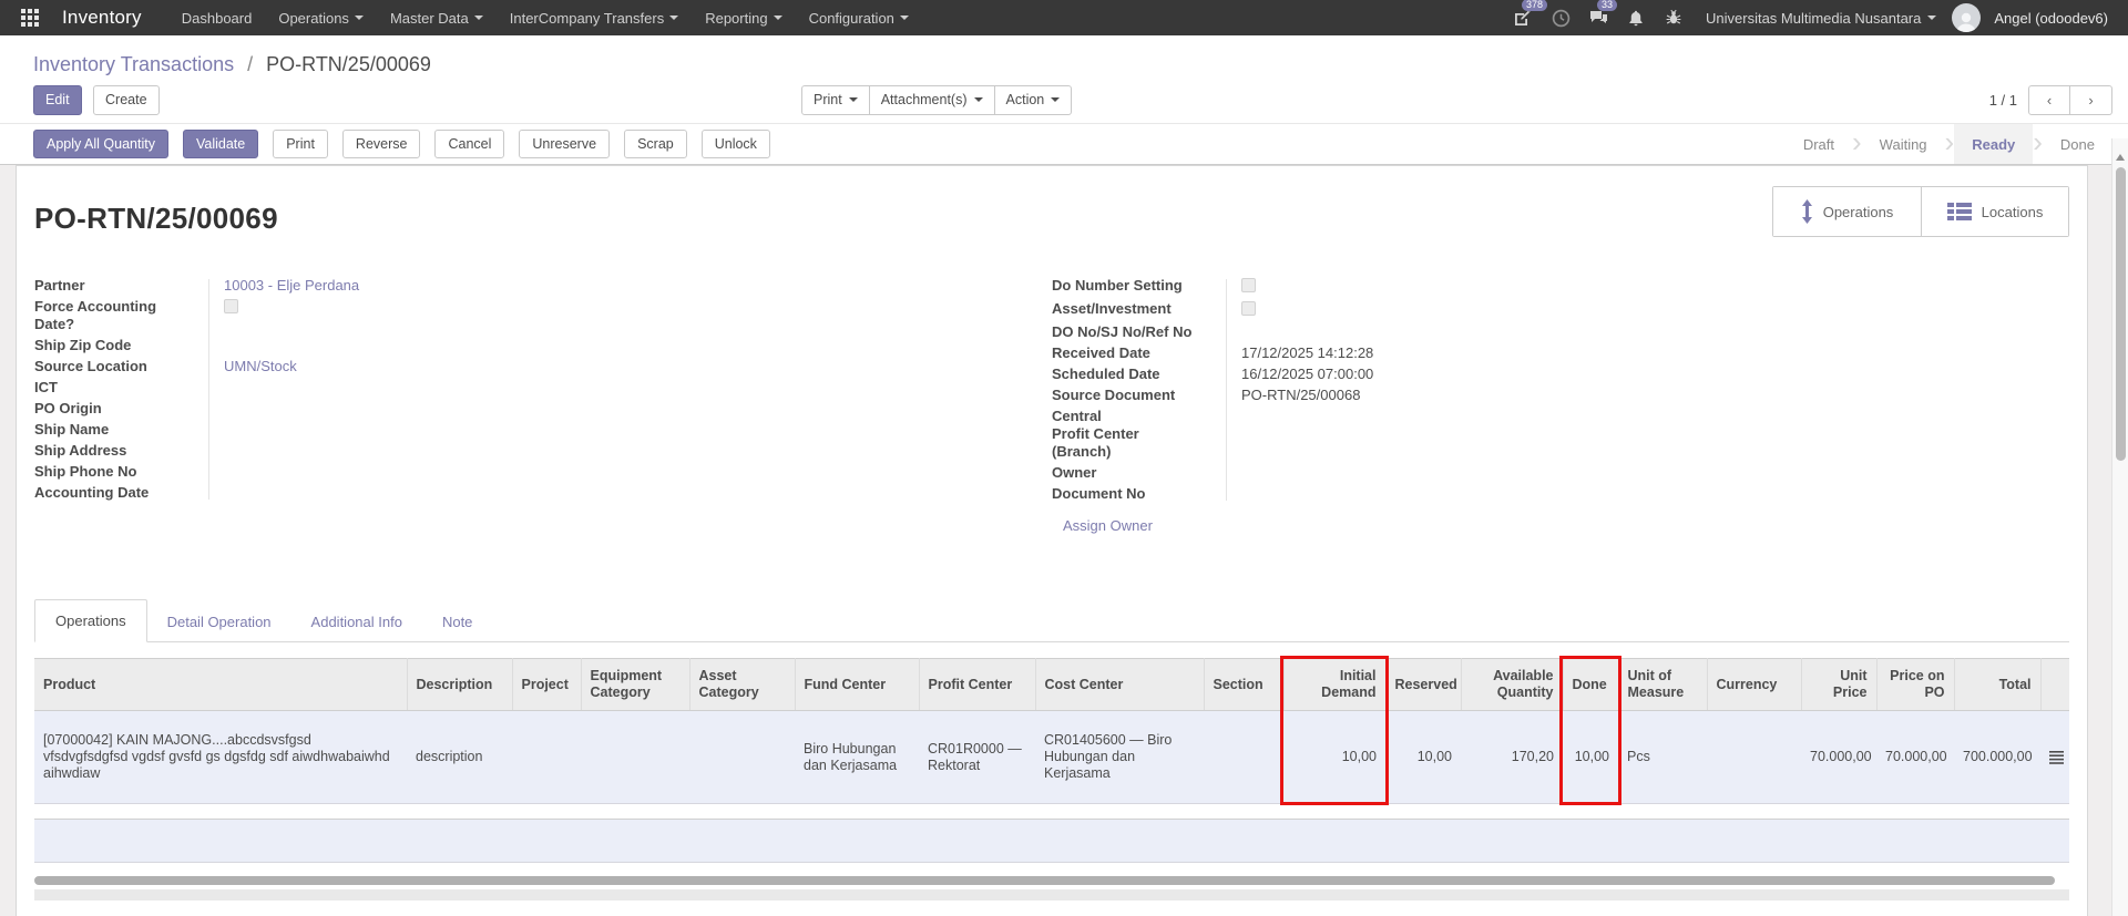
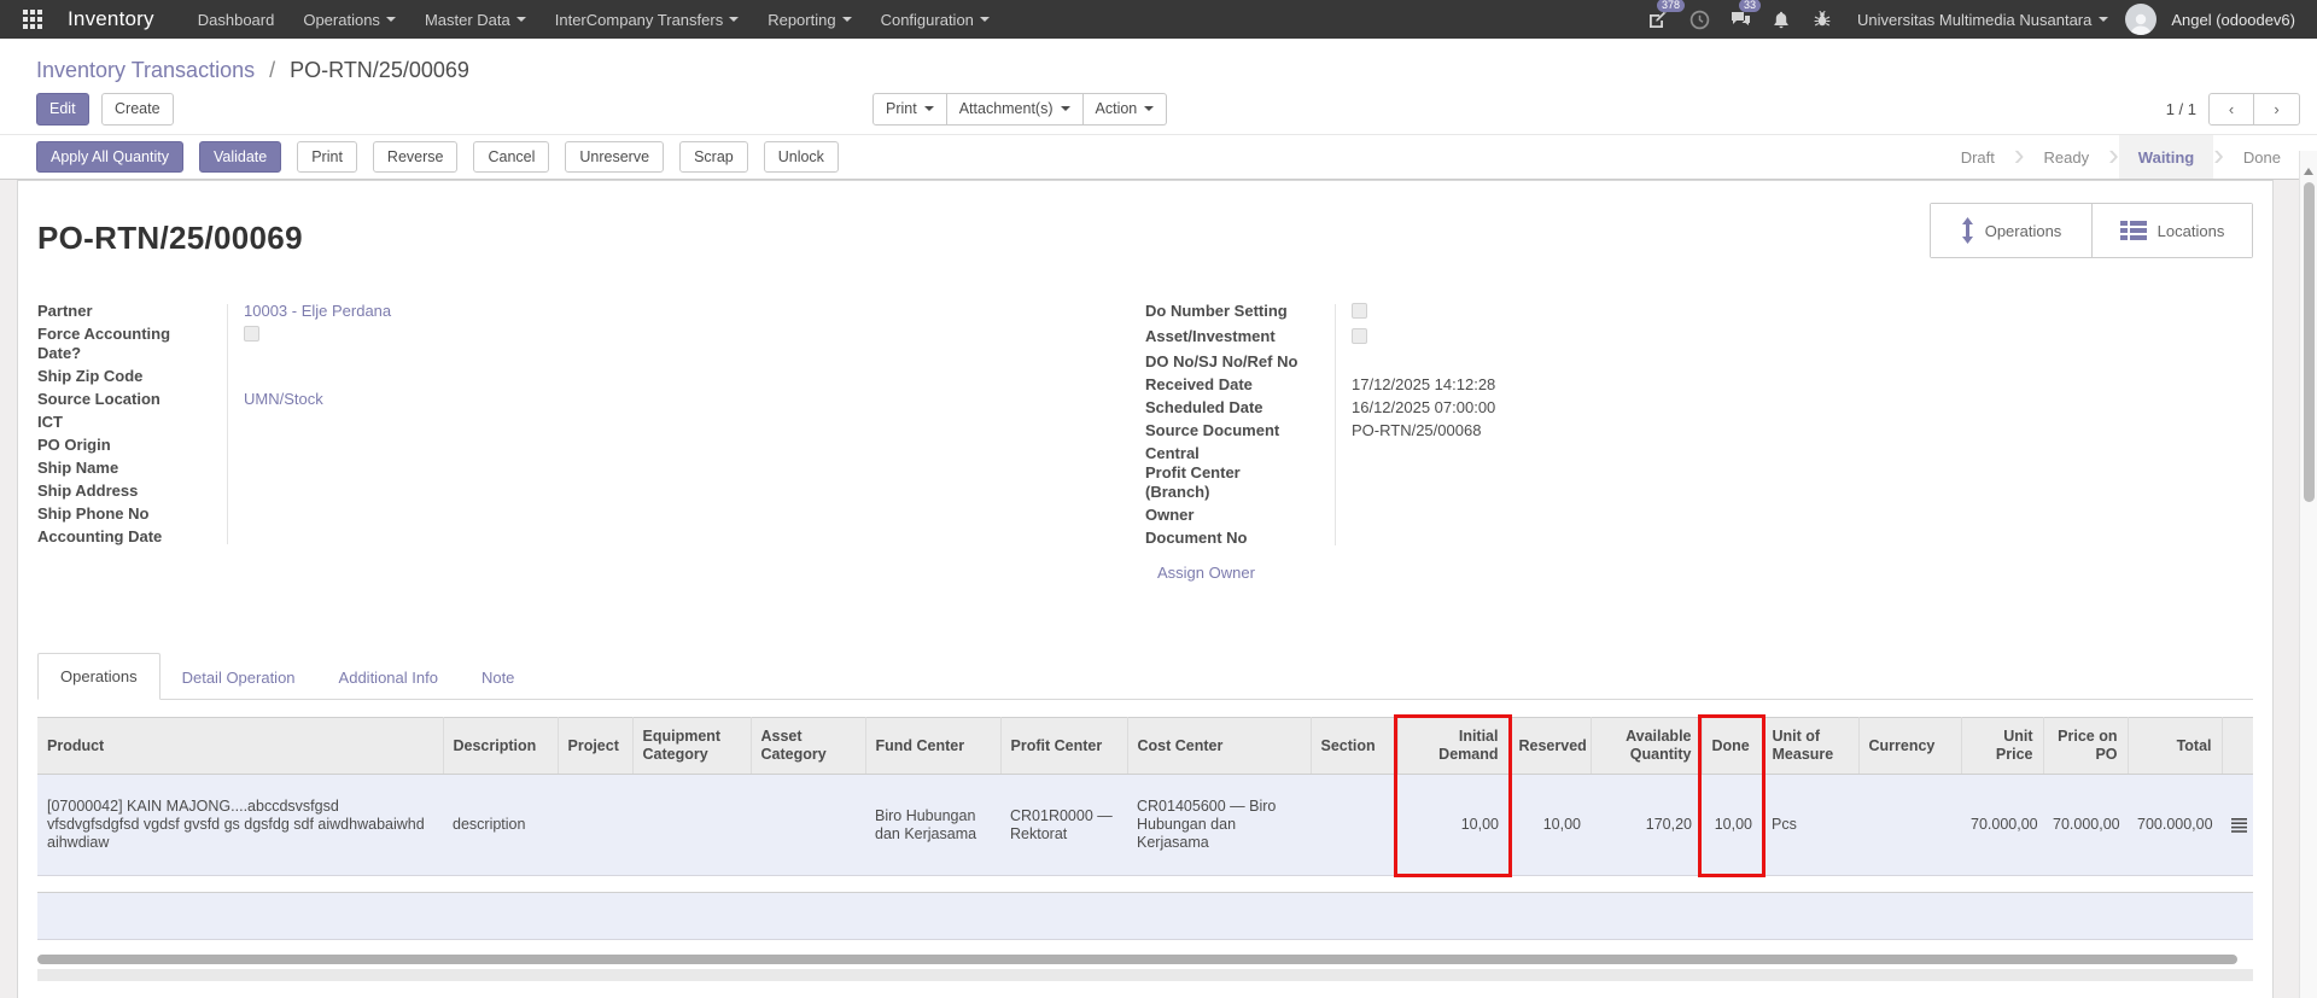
  Inventory
  Dashboard
  Operations
  Master Data
  InterCompany Transfers
  Reporting
  Configuration
  378
  33
  Universitas Multimedia Nusantara
  Angel (odoodev6)
  Inventory Transactions / PO-RTN/25/00069
  Edit Create
  Print
  Attachment(s)
  Action
  1 / 1
  ‹
  ›
  Apply All Quantity
  Validate
  Print
  Reverse
  Cancel
  Unreserve
  Scrap
  Unlock
  Draft
  ›
- Waiting
+ Ready
  ›
- Ready
+ Waiting
  ›
  Done
  Operations
  Locations
  PO-RTN/25/00069
  Partner
  10003 - Elje Perdana
  Force Accounting
  Date?
  Ship Zip Code
  Source Location
  UMN/Stock
  ICT
  PO Origin
  Ship Name
  Ship Address
  Ship Phone No
  Accounting Date
  Do Number Setting
  Asset/Investment
  DO No/SJ No/Ref No
  Received Date
  17/12/2025 14:12:28
  Scheduled Date
  16/12/2025 07:00:00
  Source Document
  PO-RTN/25/00068
  Central
  Profit Center
  (Branch)
  Owner
  Document No
  Assign Owner
  Operations
  Detail Operation
  Additional Info
  Note
  Product	Description	Project	Equipment Category	Asset Category	Fund Center	Profit Center	Cost Center	Section	Initial Demand	Reserved	Available Quantity	Done	Unit of Measure	Currency	Unit Price	Price on PO	Total
  [07000042] KAIN MAJONG....abccdsvsfgsd vfsdvgfsdgfsd vgdsf gvsfd gs dgsfdg sdf aiwdhwabaiwhd aihwdiaw	description				Biro Hubungan dan Kerjasama	CR01R0000 — Rektorat	CR01405600 — Biro Hubungan dan Kerjasama		10,00	10,00	170,20	10,00	Pcs		70.000,00	70.000,00	700.000,00
